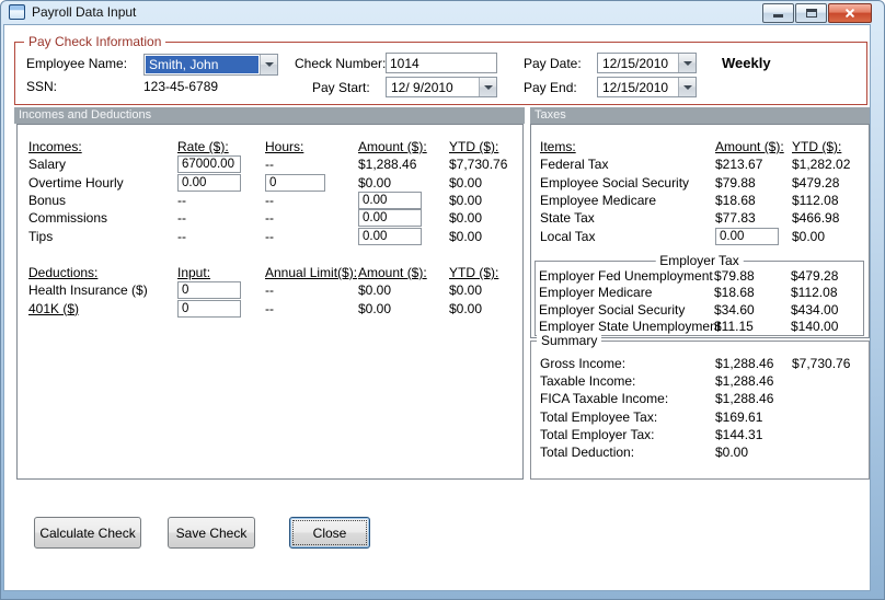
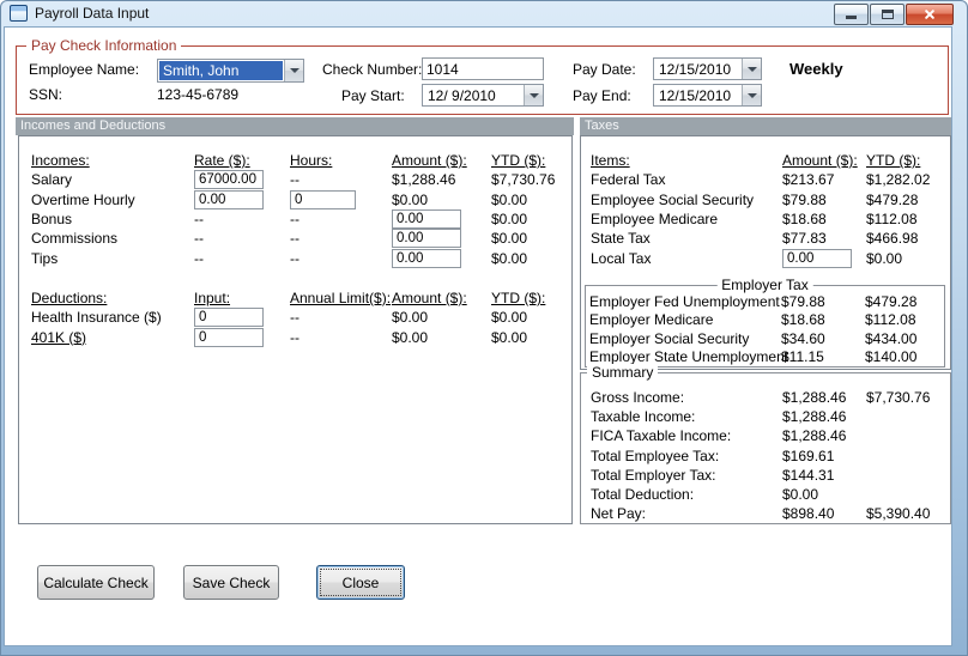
  Payroll Data Input
  Pay Check Information
  Employee Name:
  Smith, John
  SSN:
  123-45-6789
  Check Number:
  1014
  Pay Start:
  12/ 9/2010
  Pay Date:
  12/15/2010
  Pay End:
  12/15/2010
  Weekly
  Incomes and Deductions
  Taxes
  Incomes:
  Rate ($):
  Hours:
  Amount ($):
  YTD ($):
  Salary
  67000.00
  --
  $1,288.46
  $7,730.76
  Overtime Hourly
  0.00
  0
  $0.00
  $0.00
  Bonus
  --
  --
  0.00
  $0.00
  Commissions
  --
  --
  0.00
  $0.00
  Tips
  --
  --
  0.00
  $0.00
  Deductions:
  Input:
  Annual Limit($):
  Amount ($):
  YTD ($):
  Health Insurance ($)
  0
  --
  $0.00
  $0.00
  401K ($)
  0
  --
  $0.00
  $0.00
  Items:
  Amount ($):
  YTD ($):
  Federal Tax
  $213.67
  $1,282.02
  Employee Social Security
  $79.88
  $479.28
  Employee Medicare
  $18.68
  $112.08
  State Tax
  $77.83
  $466.98
  Local Tax
  0.00
  $0.00
  Employer Tax
  Employer Fed Unemployment
  $79.88
  $479.28
  Employer Medicare
  $18.68
  $112.08
  Employer Social Security
  $34.60
  $434.00
  Employer State Unemploymen
  $11.15
  $140.00
  Summary
  Gross Income:
  $1,288.46
  $7,730.76
  Taxable Income:
  $1,288.46
  FICA Taxable Income:
  $1,288.46
  Total Employee Tax:
  $169.61
  Total Employer Tax:
  $144.31
  Total Deduction:
  $0.00
+ Net Pay:
+ $898.40
+ $5,390.40
  Calculate Check
  Save Check
  Close
